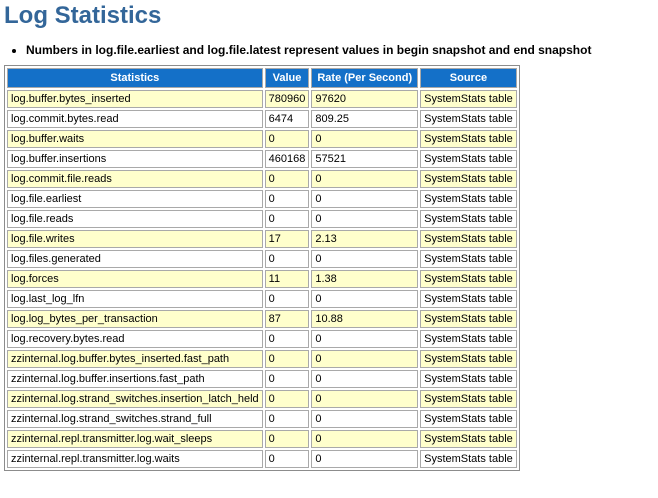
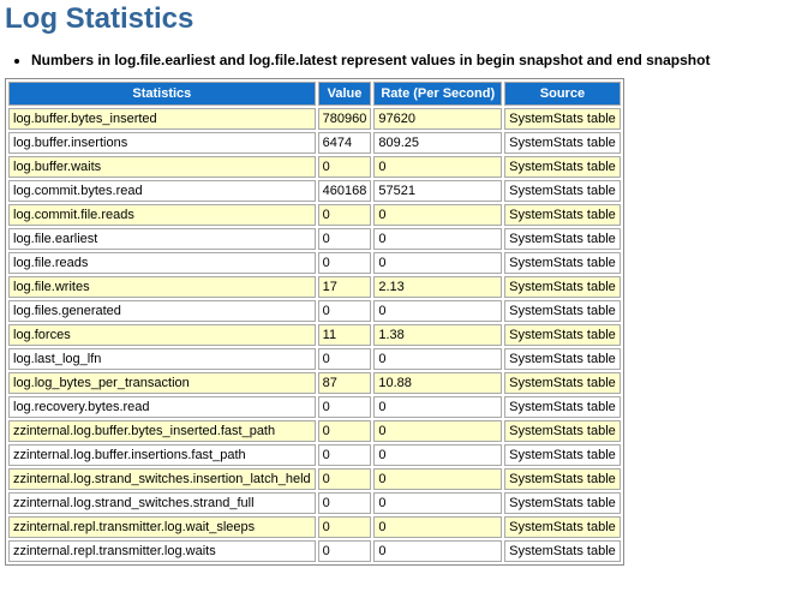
  Log Statistics
  Numbers in log.file.earliest and log.file.latest represent values in begin snapshot and end snapshot
  Statistics	Value	Rate (Per Second)	Source
  log.buffer.bytes_inserted	780960	97620	SystemStats table
- log.commit.bytes.read	6474	809.25	SystemStats table
+ log.buffer.insertions	6474	809.25	SystemStats table
  log.buffer.waits	0	0	SystemStats table
- log.buffer.insertions	460168	57521	SystemStats table
+ log.commit.bytes.read	460168	57521	SystemStats table
  log.commit.file.reads	0	0	SystemStats table
  log.file.earliest	0	0	SystemStats table
  log.file.reads	0	0	SystemStats table
  log.file.writes	17	2.13	SystemStats table
  log.files.generated	0	0	SystemStats table
  log.forces	11	1.38	SystemStats table
  log.last_log_lfn	0	0	SystemStats table
  log.log_bytes_per_transaction	87	10.88	SystemStats table
  log.recovery.bytes.read	0	0	SystemStats table
  zzinternal.log.buffer.bytes_inserted.fast_path	0	0	SystemStats table
  zzinternal.log.buffer.insertions.fast_path	0	0	SystemStats table
  zzinternal.log.strand_switches.insertion_latch_held	0	0	SystemStats table
  zzinternal.log.strand_switches.strand_full	0	0	SystemStats table
  zzinternal.repl.transmitter.log.wait_sleeps	0	0	SystemStats table
  zzinternal.repl.transmitter.log.waits	0	0	SystemStats table
